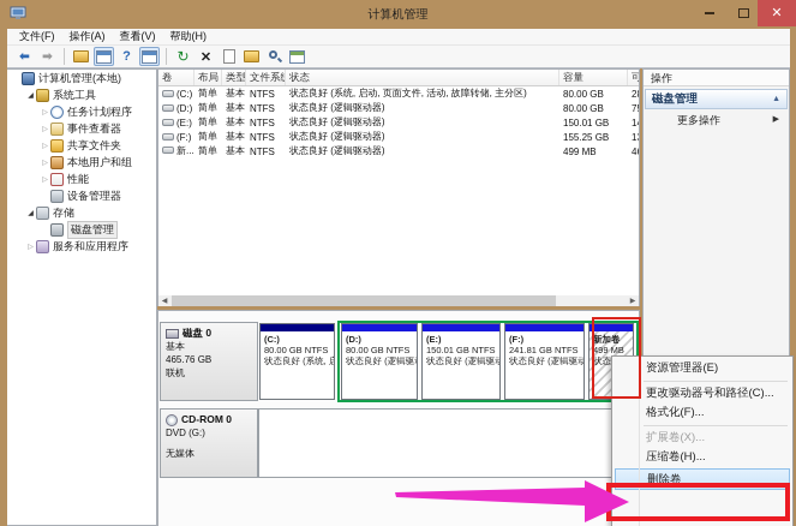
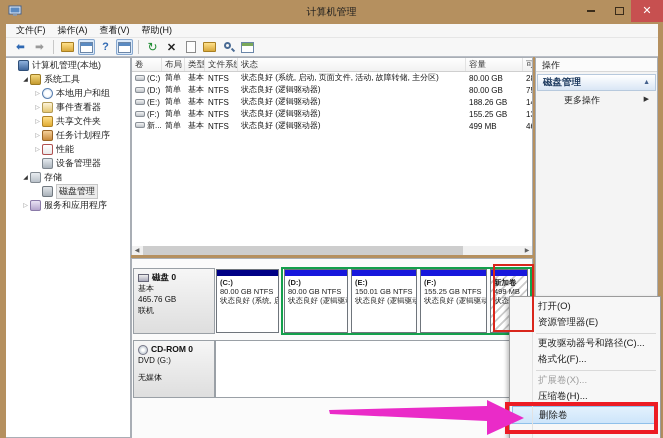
  计算机管理
  ✕
  文件(F)
  操作(A)
  查看(V)
  帮助(H)
  ⬅
  ➡
  ?
  ↻
  ✕
  计算机管理(本地)
  系统工具
- 任务计划程序
+ 本地用户和组
  事件查看器
  共享文件夹
- 本地用户和组
+ 任务计划程序
  性能
  设备管理器
  存储
  磁盘管理
  服务和应用程序
  卷
  布局
  类型
  文件系统
  状态
  容量
  (C:)
  简单
  基本
  NTFS
  状态良好 (系统, 启动, 页面文件, 活动, 故障转储, 主分区)
  80.00 GB
  (D:)
  简单
  基本
  NTFS
  状态良好 (逻辑驱动器)
  80.00 GB
  (E:)
  简单
  基本
  NTFS
  状态良好 (逻辑驱动器)
- 150.01 GB
+ 188.26 GB
  (F:)
  简单
  基本
  NTFS
  状态良好 (逻辑驱动器)
  155.25 GB
  新...
  简单
  基本
  NTFS
  状态良好 (逻辑驱动器)
  499 MB
  磁盘 0
  基本
  465.76 GB
  联机
  (C:)
  80.00 GB NTFS
  (D:)
  80.00 GB NTFS
  状态良好 (逻辑驱
  (E:)
  150.01 GB NTFS
  状态良好 (逻辑驱
  (F:)
- 241.81 GB NTFS
+ 155.25 GB NTFS
  状态良好 (逻辑驱
  新加卷
  499 MB
  CD-ROM 0
  DVD (G:)
  无媒体
  操作
  磁盘管理
  更多操作
+ 打开(O)
  资源管理器(E)
  更改驱动器号和路径(C)...
  格式化(F)...
  扩展卷(X)...
  压缩卷(H)...
  删除卷
